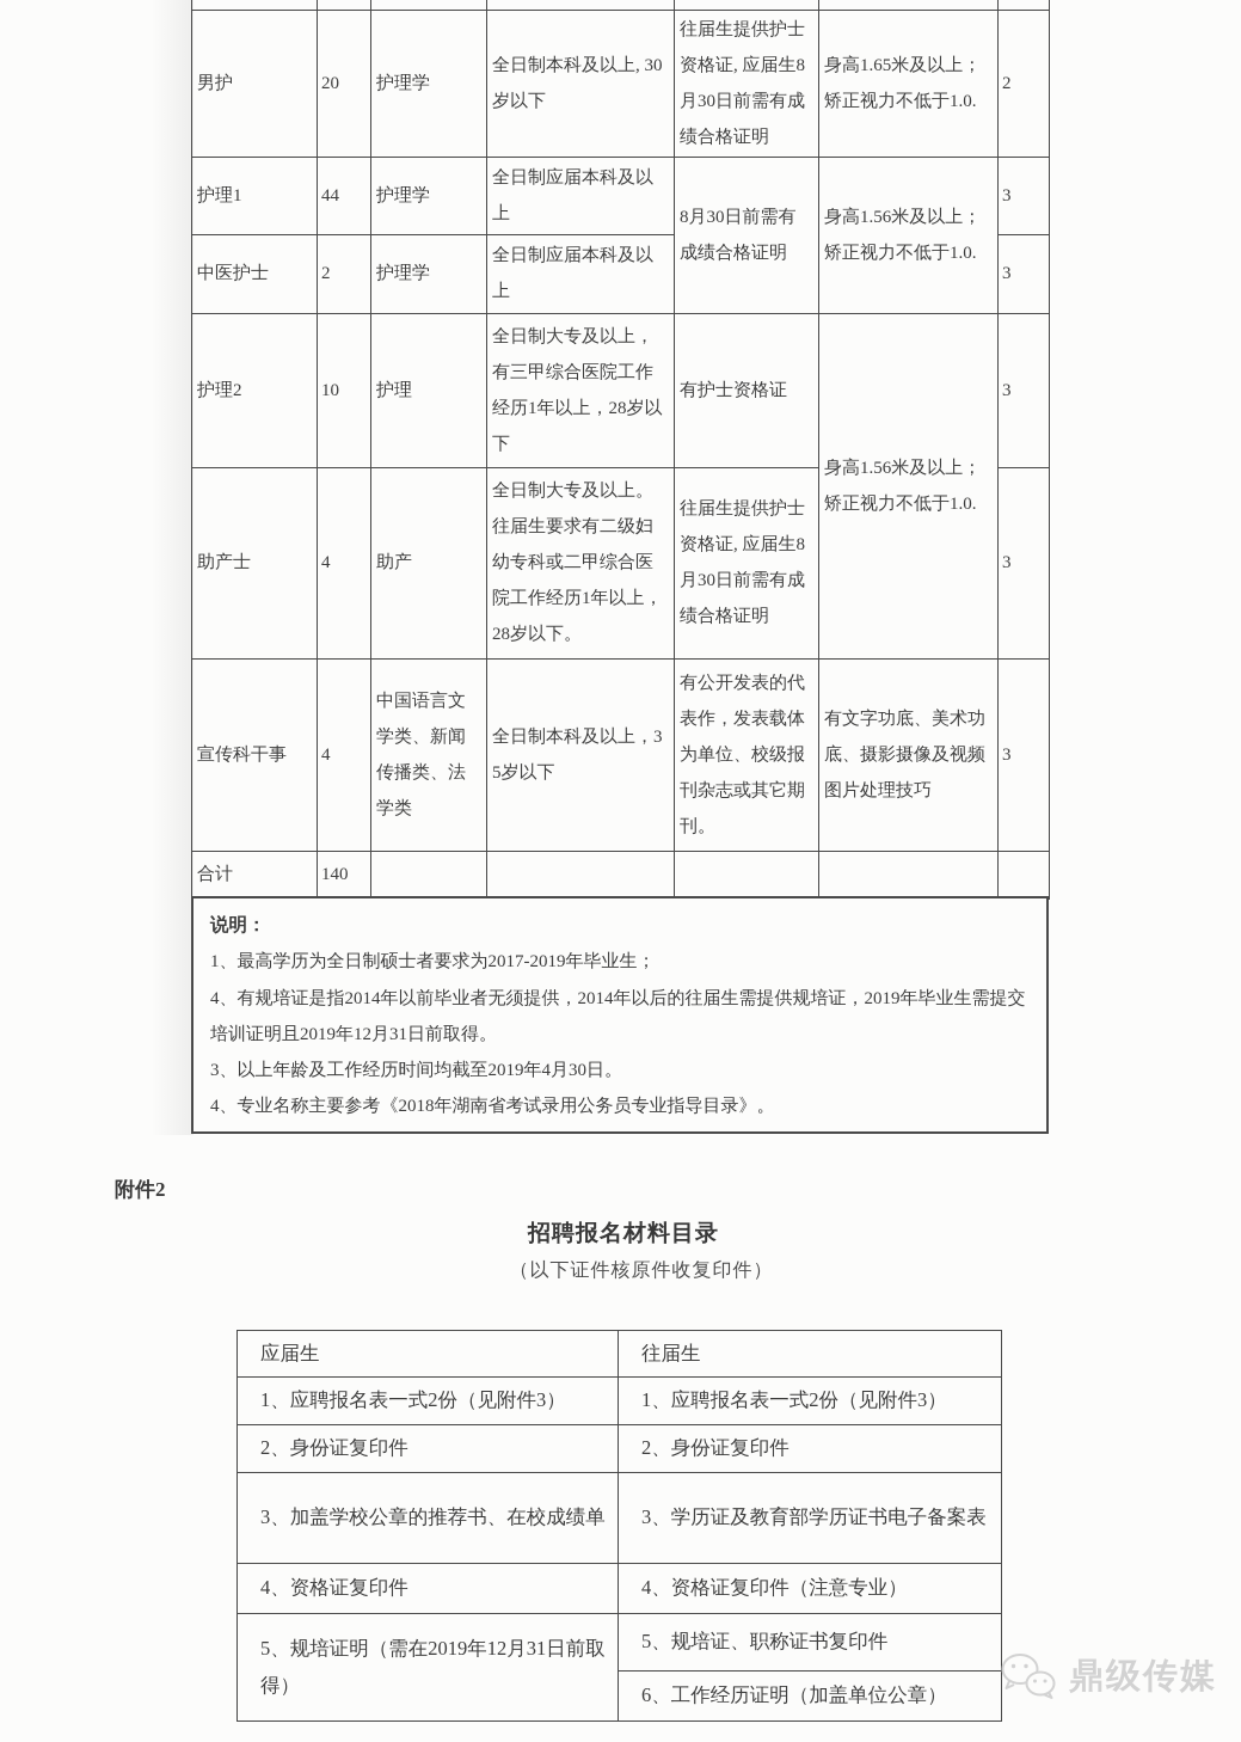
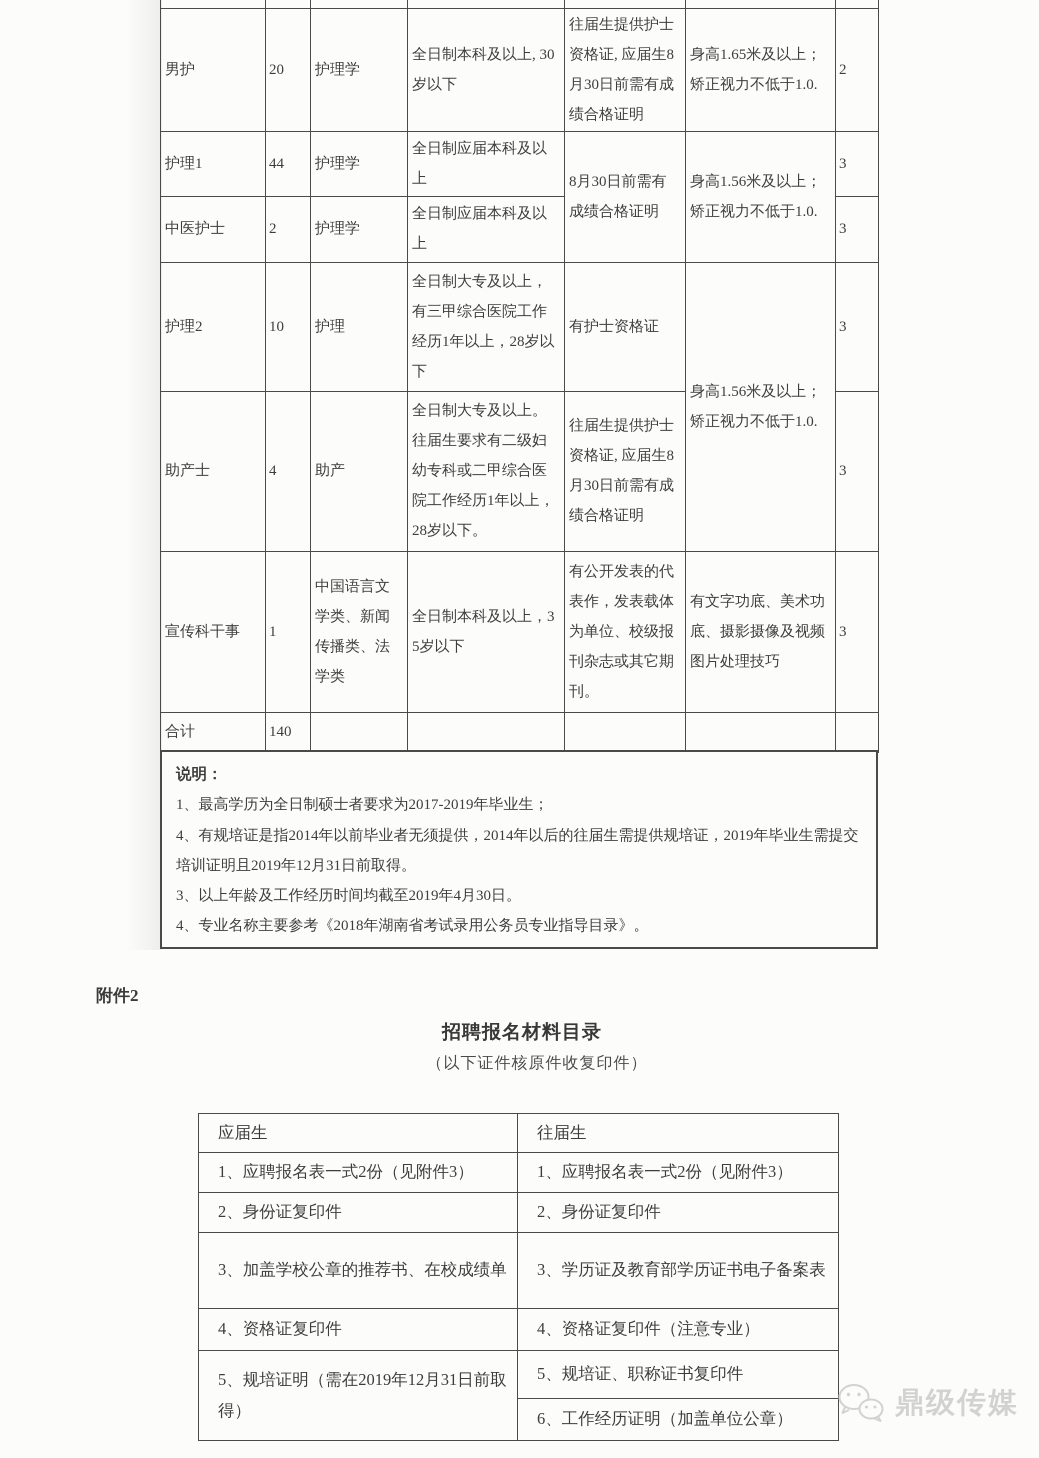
  男护	20	护理学	全日制本科及以上, 30岁以下	往届生提供护士资格证, 应届生8月30日前需有成绩合格证明	身高1.65米及以上；矫正视力不低于1.0.	2
  护理1	44	护理学	全日制应届本科及以上	8月30日前需有成绩合格证明	身高1.56米及以上；矫正视力不低于1.0.	3
  中医护士	2	护理学	全日制应届本科及以上	3
  护理2	10	护理	全日制大专及以上，有三甲综合医院工作经历1年以上，28岁以下	有护士资格证	身高1.56米及以上；矫正视力不低于1.0.	3
  助产士	4	助产	全日制大专及以上。往届生要求有二级妇幼专科或二甲综合医院工作经历1年以上，28岁以下。	往届生提供护士资格证, 应届生8月30日前需有成绩合格证明	3
- 宣传科干事	4	中国语言文学类、新闻传播类、法学类	全日制本科及以上，35岁以下	有公开发表的代表作，发表载体为单位、校级报刊杂志或其它期刊。	有文字功底、美术功底、摄影摄像及视频图片处理技巧	3
+ 宣传科干事	1	中国语言文学类、新闻传播类、法学类	全日制本科及以上，35岁以下	有公开发表的代表作，发表载体为单位、校级报刊杂志或其它期刊。	有文字功底、美术功底、摄影摄像及视频图片处理技巧	3
  合计	140
  说明：
  1、最高学历为全日制硕士者要求为2017-2019年毕业生；
  4、有规培证是指2014年以前毕业者无须提供，2014年以后的往届生需提供规培证，2019年毕业生需提交培训证明且2019年12月31日前取得。
  3、以上年龄及工作经历时间均截至2019年4月30日。
  4、专业名称主要参考《2018年湖南省考试录用公务员专业指导目录》。
  附件2
  招聘报名材料目录
  （以下证件核原件收复印件）
  应届生	往届生
  1、应聘报名表一式2份（见附件3）	1、应聘报名表一式2份（见附件3）
  2、身份证复印件	2、身份证复印件
  3、加盖学校公章的推荐书、在校成绩单	3、学历证及教育部学历证书电子备案表
  4、资格证复印件	4、资格证复印件（注意专业）
  5、规培证明（需在2019年12月31日前取得）	5、规培证、职称证书复印件
  6、工作经历证明（加盖单位公章）
  鼎级传媒
